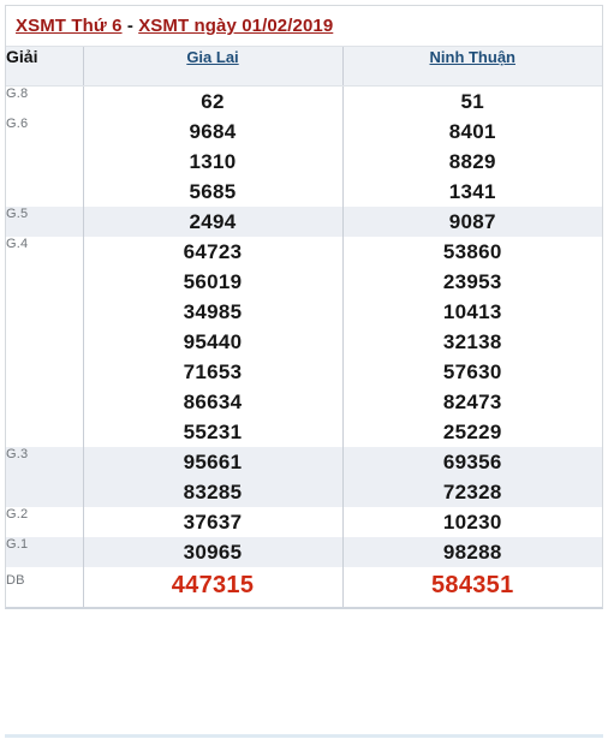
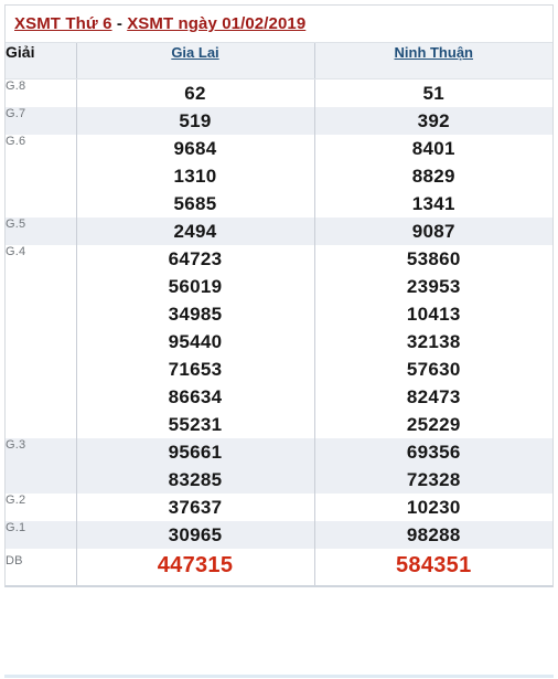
  XSMT Thứ 6 - XSMT ngày 01/02/2019
  Giải	Gia Lai	Ninh Thuận
  G.8	62	51
+ G.7	519	392
  G.6	968413105685	840188291341
  G.5	2494	9087
  G.4	64723560193498595440716538663455231	53860239531041332138576308247325229
  G.3	9566183285	6935672328
  G.2	37637	10230
  G.1	30965	98288
  DB	447315	584351
